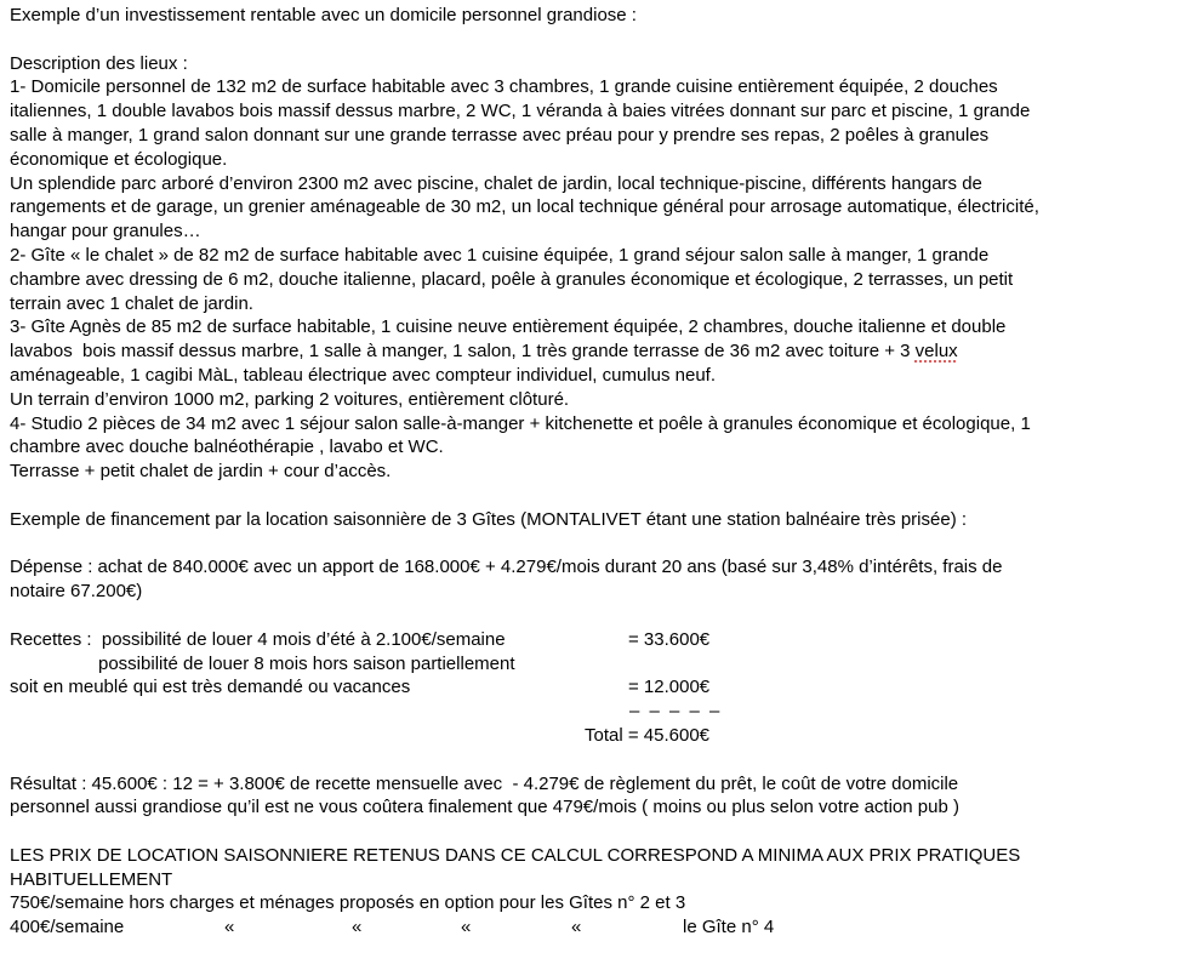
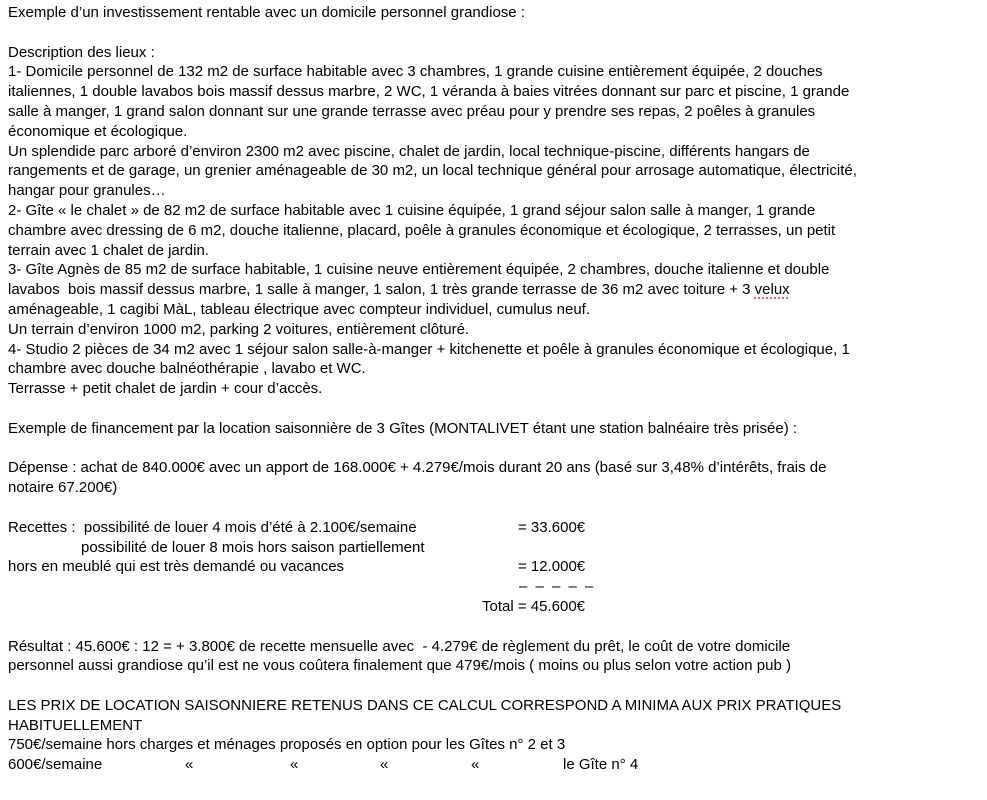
  Exemple d’un investissement rentable avec un domicile personnel grandiose :
  Description des lieux :
  1- Domicile personnel de 132 m2 de surface habitable avec 3 chambres, 1 grande cuisine entièrement équipée, 2 douches
  italiennes, 1 double lavabos bois massif dessus marbre, 2 WC, 1 véranda à baies vitrées donnant sur parc et piscine, 1 grande
  salle à manger, 1 grand salon donnant sur une grande terrasse avec préau pour y prendre ses repas, 2 poêles à granules
  économique et écologique.
  Un splendide parc arboré d’environ 2300 m2 avec piscine, chalet de jardin, local technique-piscine, différents hangars de
  rangements et de garage, un grenier aménageable de 30 m2, un local technique général pour arrosage automatique, électricité,
  hangar pour granules…
  2- Gîte « le chalet » de 82 m2 de surface habitable avec 1 cuisine équipée, 1 grand séjour salon salle à manger, 1 grande
  chambre avec dressing de 6 m2, douche italienne, placard, poêle à granules économique et écologique, 2 terrasses, un petit
  terrain avec 1 chalet de jardin.
  3- Gîte Agnès de 85 m2 de surface habitable, 1 cuisine neuve entièrement équipée, 2 chambres, douche italienne et double
  lavabos bois massif dessus marbre, 1 salle à manger, 1 salon, 1 très grande terrasse de 36 m2 avec toiture + 3 velux
  aménageable, 1 cagibi MàL, tableau électrique avec compteur individuel, cumulus neuf.
  Un terrain d’environ 1000 m2, parking 2 voitures, entièrement clôturé.
  4- Studio 2 pièces de 34 m2 avec 1 séjour salon salle-à-manger + kitchenette et poêle à granules économique et écologique, 1
  chambre avec douche balnéothérapie , lavabo et WC.
  Terrasse + petit chalet de jardin + cour d’accès.
  Exemple de financement par la location saisonnière de 3 Gîtes (MONTALIVET étant une station balnéaire très prisée) :
  Dépense : achat de 840.000€ avec un apport de 168.000€ + 4.279€/mois durant 20 ans (basé sur 3,48% d’intérêts, frais de
  notaire 67.200€)
  Recettes : possibilité de louer 4 mois d’été à 2.100€/semaine
  = 33.600€
  possibilité de louer 8 mois hors saison partiellement
- soit en meublé qui est très demandé ou vacances
+ hors en meublé qui est très demandé ou vacances
  = 12.000€
  – – – – –
  Total = 45.600€
  Résultat : 45.600€ : 12 = + 3.800€ de recette mensuelle avec - 4.279€ de règlement du prêt, le coût de votre domicile
  personnel aussi grandiose qu’il est ne vous coûtera finalement que 479€/mois ( moins ou plus selon votre action pub )
  LES PRIX DE LOCATION SAISONNIERE RETENUS DANS CE CALCUL CORRESPOND A MINIMA AUX PRIX PRATIQUES
  HABITUELLEMENT
  750€/semaine hors charges et ménages proposés en option pour les Gîtes n° 2 et 3
- 400€/semaine
+ 600€/semaine
  «
  «
  «
  «
  le Gîte n° 4
